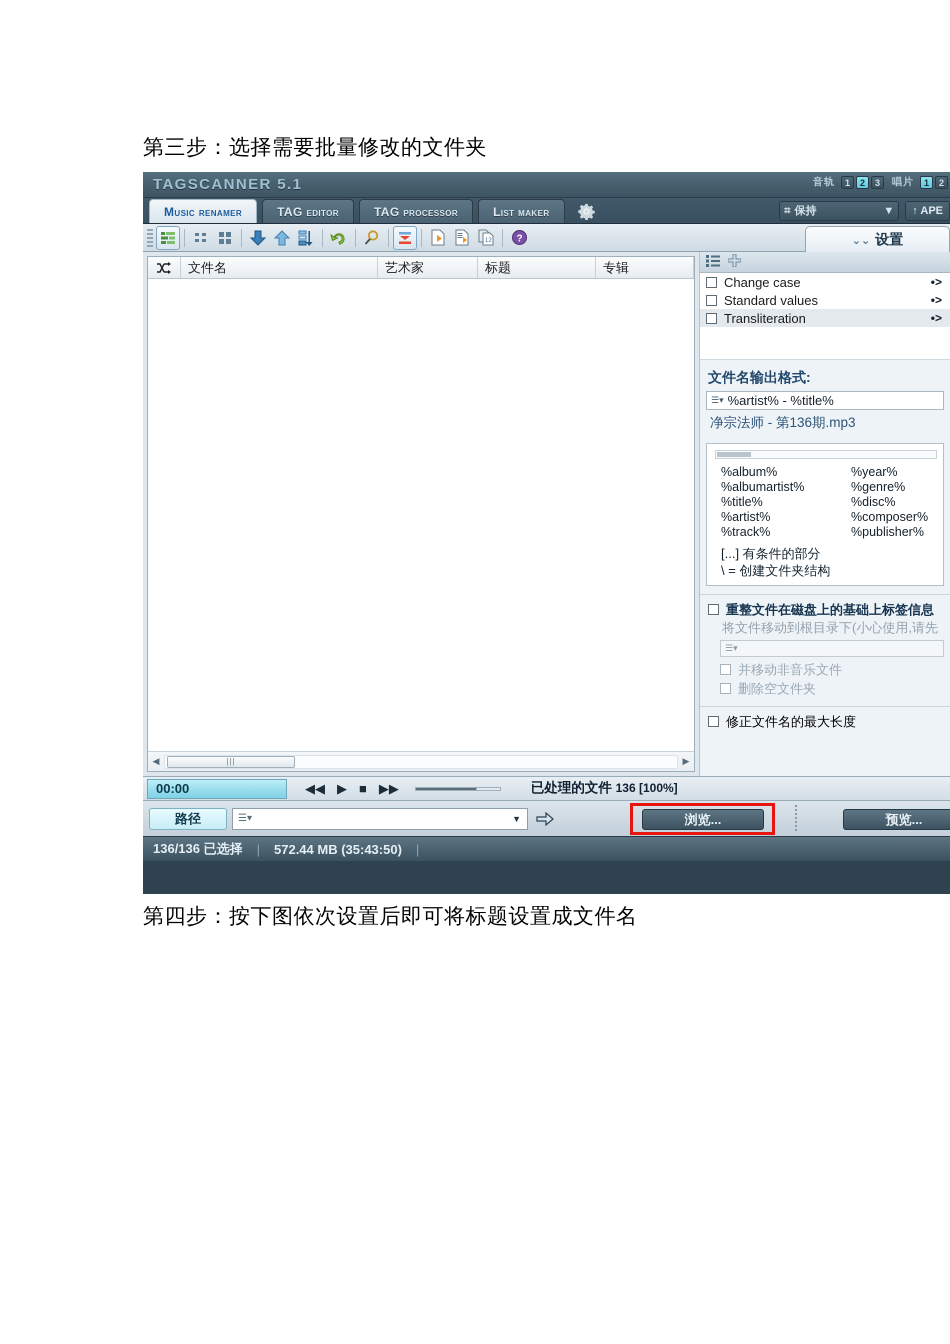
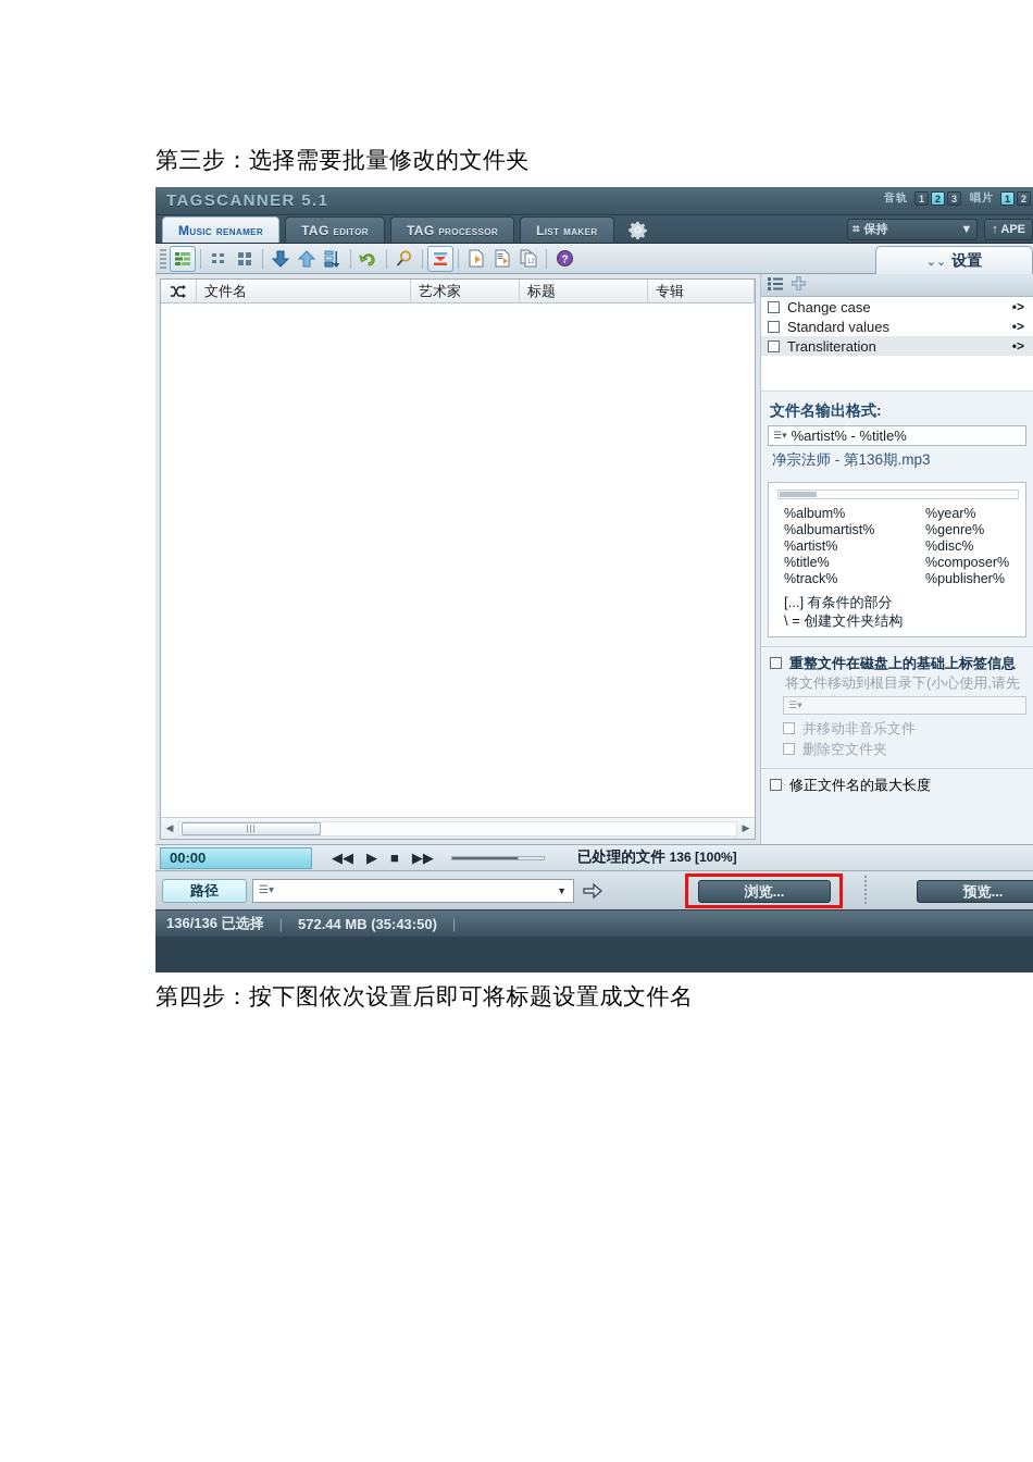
  第三步：选择需要批量修改的文件夹
  TAGSCANNER 5.1
  音轨
  1 2 3
  唱片
  1 2
  Music renamer
  TAG editor
  TAG processor
  List maker
  ⌗
  保持
  ▼
  ↑ APE
  ?
  ⌄⌄ 设置
  文件名
  艺术家
  标题
  专辑
  ◀
  |||
  ▶
  Change case
  •>
  Standard values
  •>
  Transliteration
  •>
  文件名输出格式:
  ☰▾
  %artist% - %title%
  净宗法师 - 第136期.mp3
  %album%
  %year%
  %albumartist%
  %genre%
- %title%
+ %artist%
  %disc%
- %artist%
+ %title%
  %composer%
  %track%
  %publisher%
  [...] 有条件的部分
  \ = 创建文件夹结构
  重整文件在磁盘上的基础上标签信息
  将文件移动到根目录下(小心使用,请先
  ☰▾
  并移动非音乐文件
  删除空文件夹
  修正文件名的最大长度
  00:00
  ◀◀
  ▶
  ■
  ▶▶
  已处理的文件 136 [100%]
  路径
  ☰▾
  ▼
  浏览...
  预览...
  136/136 已选择
  |
  572.44 MB (35:43:50)
  |
  第四步：按下图依次设置后即可将标题设置成文件名
